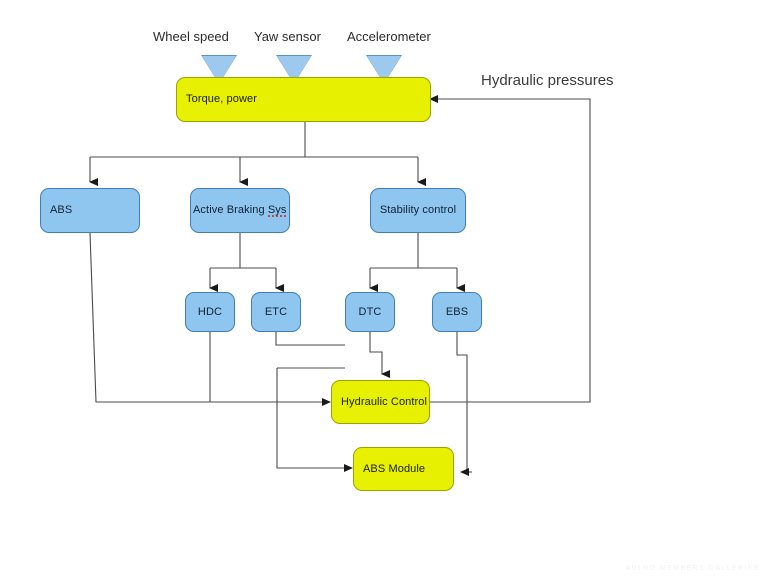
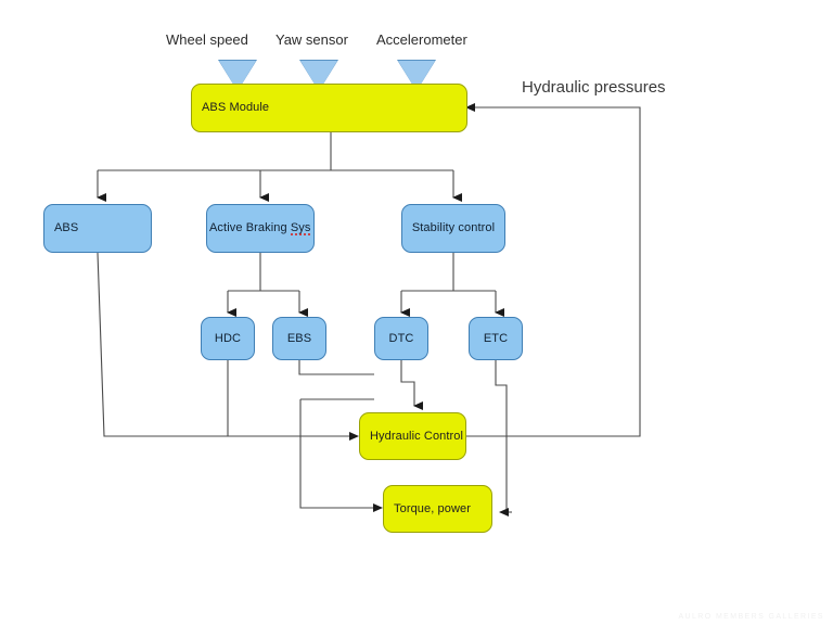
  Wheel speed
  Yaw sensor
  Accelerometer
  Hydraulic pressures
- Torque, power
+ ABS Module
  ABS
  Active Braking Sys
  Stability control
  HDC
- ETC
+ EBS
  DTC
- EBS
+ ETC
  Hydraulic Control
- ABS Module
+ Torque, power
